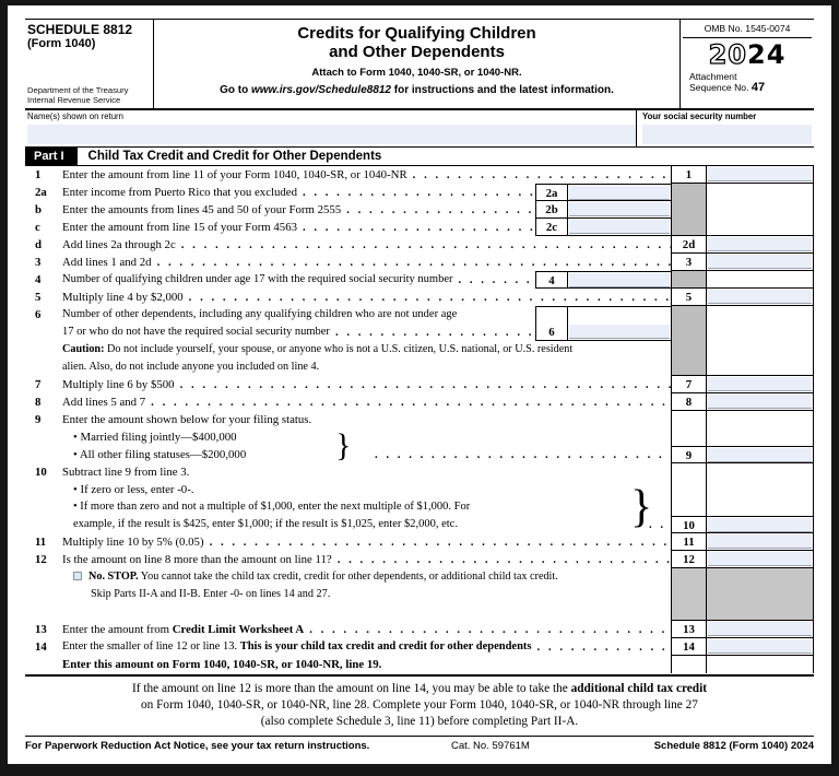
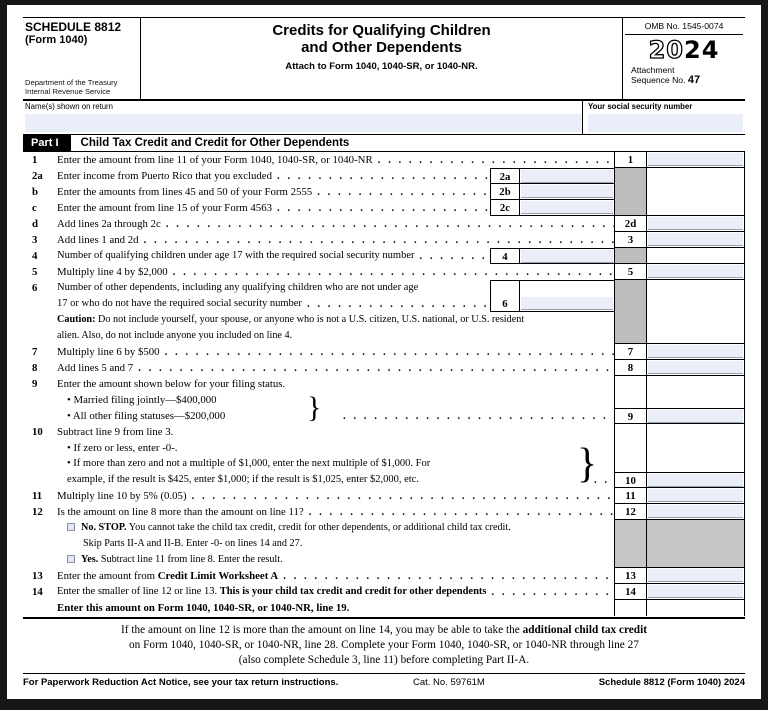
  SCHEDULE 8812
  (Form 1040)
  Department of the Treasury
  Internal Revenue Service
  Credits for Qualifying Children
  and Other Dependents
  Attach to Form 1040, 1040-SR, or 1040-NR.
- Go to www.irs.gov/Schedule8812 for instructions and the latest information.
  OMB No. 1545-0074
  2024
  Attachment
  Sequence No. 47
  Name(s) shown on return
  Your social security number
  Part I
  Child Tax Credit and Credit for Other Dependents
  1
  Enter the amount from line 11 of your Form 1040, 1040-SR, or 1040-NR
  1
  2a
  Enter income from Puerto Rico that you excluded
  2a
  b
  Enter the amounts from lines 45 and 50 of your Form 2555
  2b
  c
  Enter the amount from line 15 of your Form 4563
  2c
  d
  Add lines 2a through 2c
  2d
  3
  Add lines 1 and 2d
  3
  4
  Number of qualifying children under age 17 with the required social security number
  4
  5
  Multiply line 4 by $2,000
  5
  6
  Number of other dependents, including any qualifying children who are not under age
  17 or who do not have the required social security number
  6
  Caution: Do not include yourself, your spouse, or anyone who is not a U.S. citizen, U.S. national, or U.S. resident
  alien. Also, do not include anyone you included on line 4.
  7
  Multiply line 6 by $500
  7
  8
  Add lines 5 and 7
  8
  }
  9
  Enter the amount shown below for your filing status.
  • Married filing jointly—$400,000
  • All other filing statuses—$200,000
  9
  }
  10
  Subtract line 9 from line 3.
  • If zero or less, enter -0-.
  • If more than zero and not a multiple of $1,000, enter the next multiple of $1,000. For
  example, if the result is $425, enter $1,000; if the result is $1,025, enter $2,000, etc.
  10
  11
  Multiply line 10 by 5% (0.05)
  11
  12
  Is the amount on line 8 more than the amount on line 11?
  12
  No. STOP. You cannot take the child tax credit, credit for other dependents, or additional child tax credit.
  Skip Parts II-A and II-B. Enter -0- on lines 14 and 27.
+ Yes. Subtract line 11 from line 8. Enter the result.
  13
  Enter the amount from Credit Limit Worksheet A
  13
  14
  Enter the smaller of line 12 or line 13. This is your child tax credit and credit for other dependents
  14
  Enter this amount on Form 1040, 1040-SR, or 1040-NR, line 19.
  If the amount on line 12 is more than the amount on line 14, you may be able to take the additional child tax credit
  on Form 1040, 1040-SR, or 1040-NR, line 28. Complete your Form 1040, 1040-SR, or 1040-NR through line 27
  (also complete Schedule 3, line 11) before completing Part II-A.
  For Paperwork Reduction Act Notice, see your tax return instructions.
  Cat. No. 59761M
  Schedule 8812 (Form 1040) 2024
